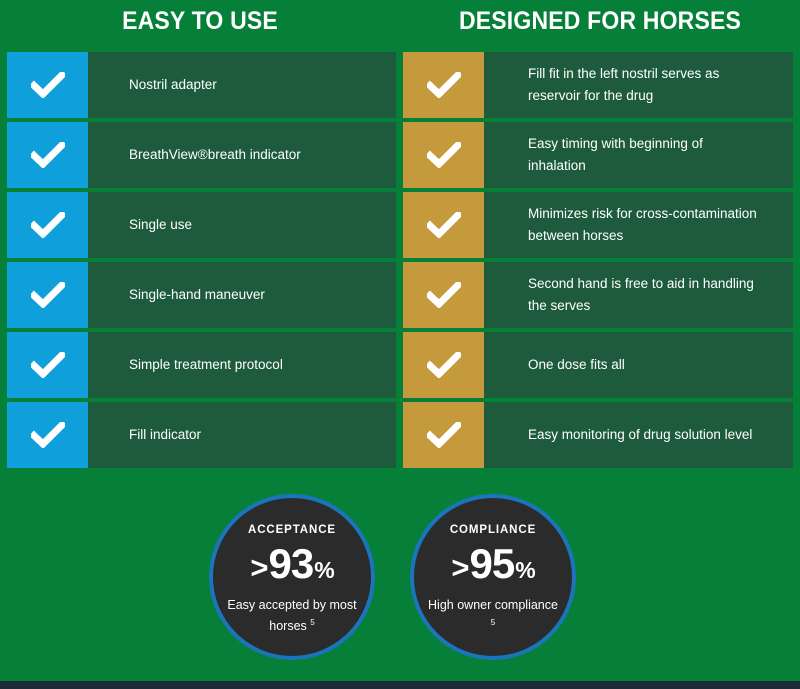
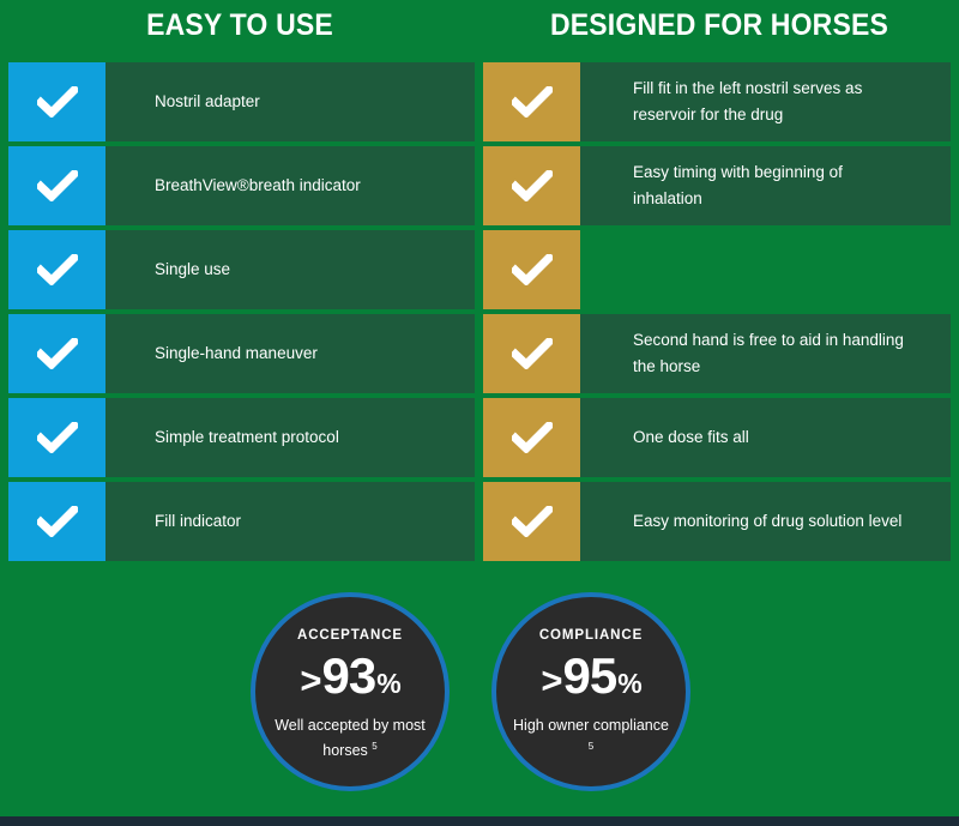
  EASY TO USE
  DESIGNED FOR HORSES
  Nostril adapter
  Fill fit in the left nostril serves as reservoir for the drug
  BreathView®breath indicator
  Easy timing with beginning of inhalation
  Single use
- Minimizes risk for cross-contamination between horses
  Single-hand maneuver
- Second hand is free to aid in handling the serves
+ Second hand is free to aid in handling the horse
  Simple treatment protocol
  One dose fits all
  Fill indicator
  Easy monitoring of drug solution level
  ACCEPTANCE
  >
  93
  %
- Easy accepted by most horses 5
+ Well accepted by most horses 5
  COMPLIANCE
  >
  95
  %
  High owner compliance 5
